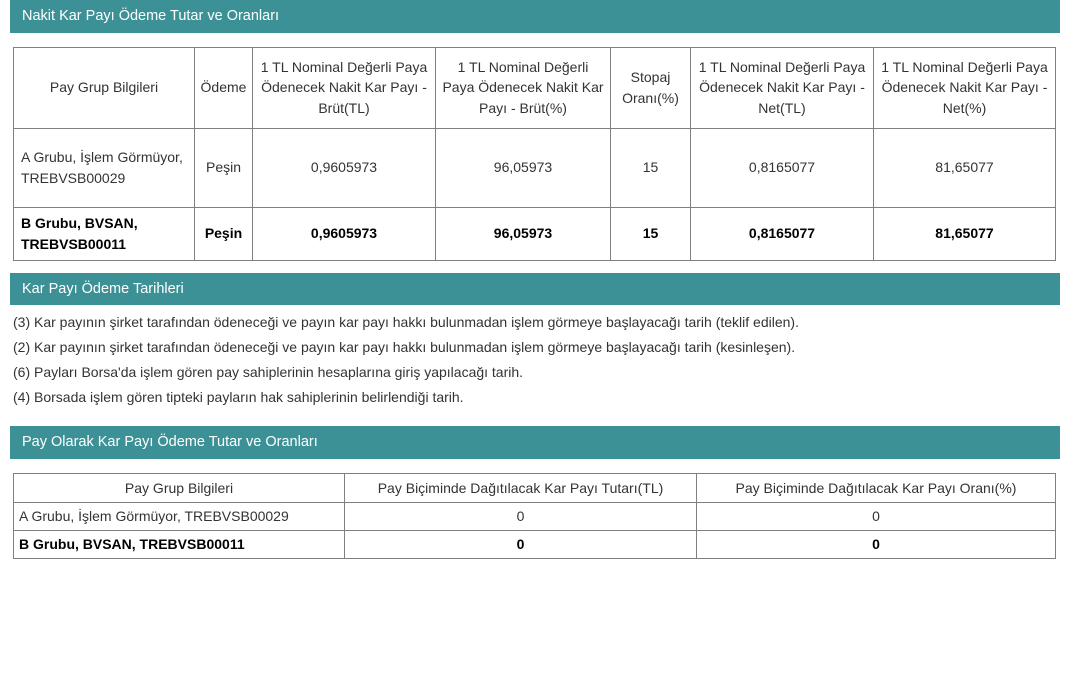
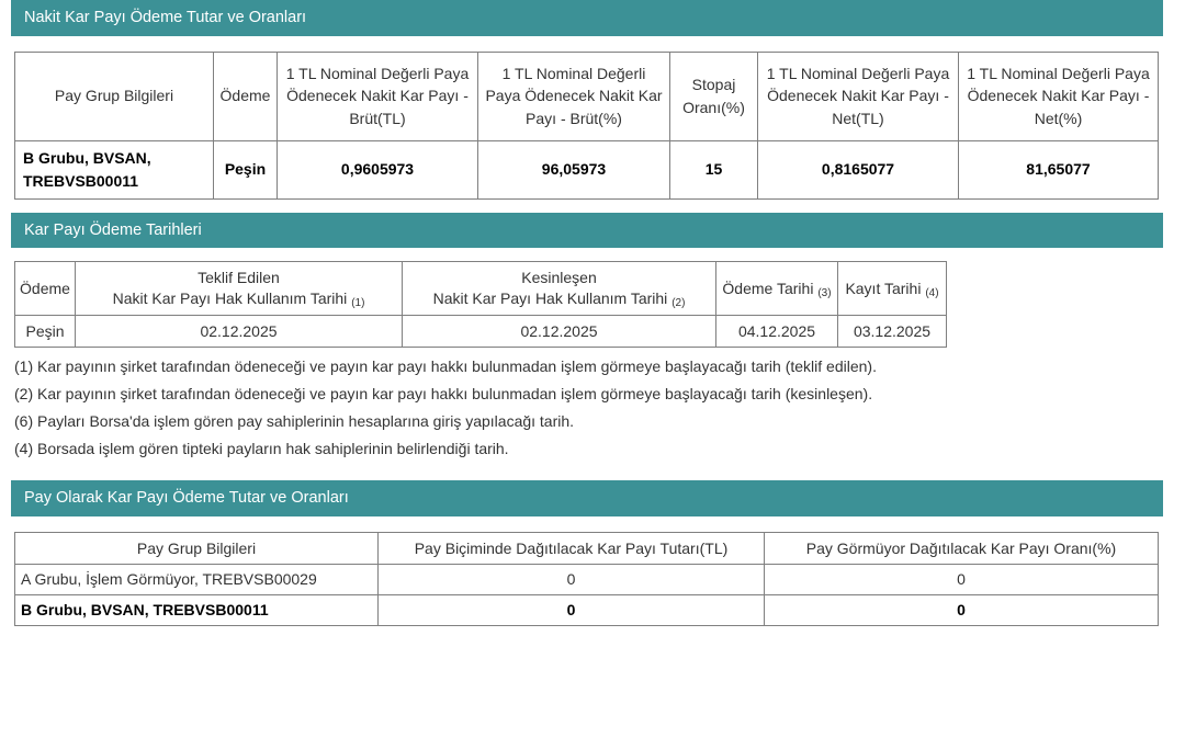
  Nakit Kar Payı Ödeme Tutar ve Oranları
  Pay Grup Bilgileri	Ödeme	1 TL Nominal Değerli Paya Ödenecek Nakit Kar Payı - Brüt(TL)	1 TL Nominal Değerli Paya Ödenecek Nakit Kar Payı - Brüt(%)	Stopaj Oranı(%)	1 TL Nominal Değerli Paya Ödenecek Nakit Kar Payı - Net(TL)	1 TL Nominal Değerli Paya Ödenecek Nakit Kar Payı - Net(%)
- A Grubu, İşlem Görmüyor, TREBVSB00029	Peşin	0,9605973	96,05973	15	0,8165077	81,65077
  B Grubu, BVSAN, TREBVSB00011	Peşin	0,9605973	96,05973	15	0,8165077	81,65077
  Kar Payı Ödeme Tarihleri
+ Ödeme	Teklif Edilen Nakit Kar Payı Hak Kullanım Tarihi (1)	Kesinleşen Nakit Kar Payı Hak Kullanım Tarihi (2)	Ödeme Tarihi (3)	Kayıt Tarihi (4)
+ Peşin	02.12.2025	02.12.2025	04.12.2025	03.12.2025
- (3) Kar payının şirket tarafından ödeneceği ve payın kar payı hakkı bulunmadan işlem görmeye başlayacağı tarih (teklif edilen).
+ (1) Kar payının şirket tarafından ödeneceği ve payın kar payı hakkı bulunmadan işlem görmeye başlayacağı tarih (teklif edilen).
  (2) Kar payının şirket tarafından ödeneceği ve payın kar payı hakkı bulunmadan işlem görmeye başlayacağı tarih (kesinleşen).
  (6) Payları Borsa'da işlem gören pay sahiplerinin hesaplarına giriş yapılacağı tarih.
  (4) Borsada işlem gören tipteki payların hak sahiplerinin belirlendiği tarih.
  Pay Olarak Kar Payı Ödeme Tutar ve Oranları
- Pay Grup Bilgileri	Pay Biçiminde Dağıtılacak Kar Payı Tutarı(TL)	Pay Biçiminde Dağıtılacak Kar Payı Oranı(%)
+ Pay Grup Bilgileri	Pay Biçiminde Dağıtılacak Kar Payı Tutarı(TL)	Pay Görmüyor Dağıtılacak Kar Payı Oranı(%)
  A Grubu, İşlem Görmüyor, TREBVSB00029	0	0
  B Grubu, BVSAN, TREBVSB00011	0	0
